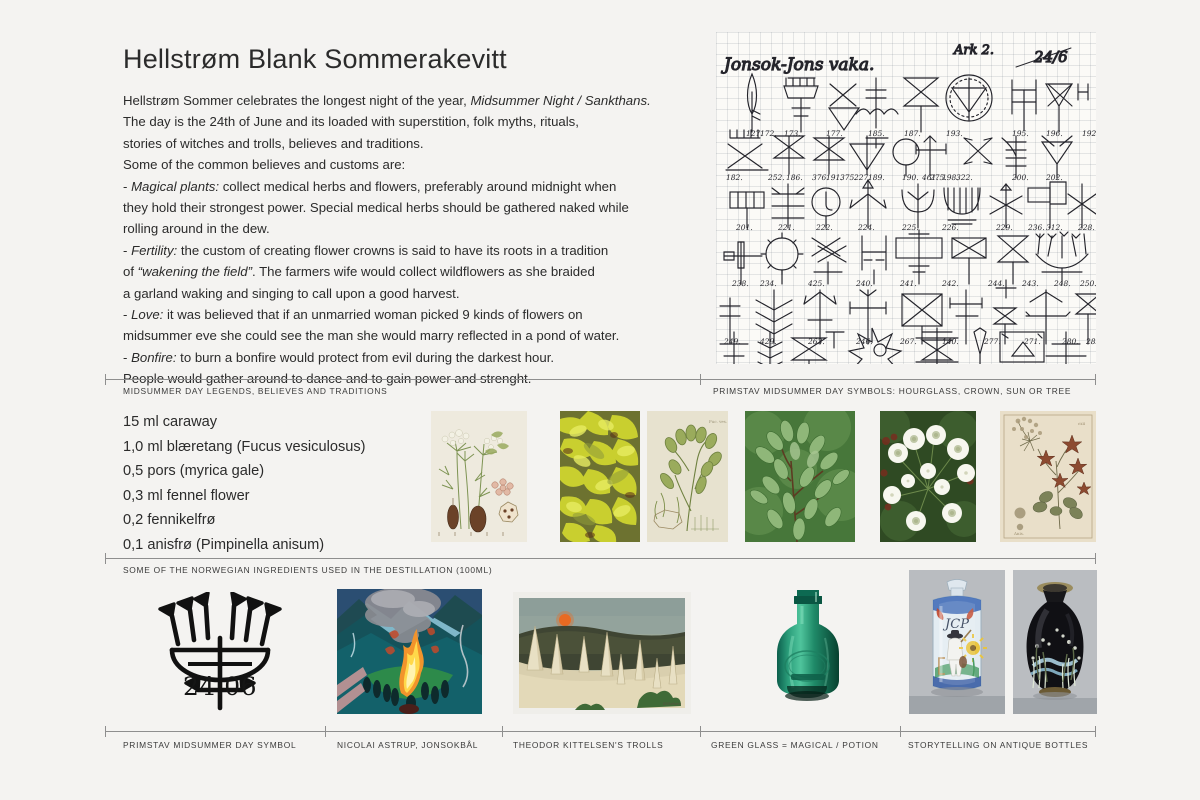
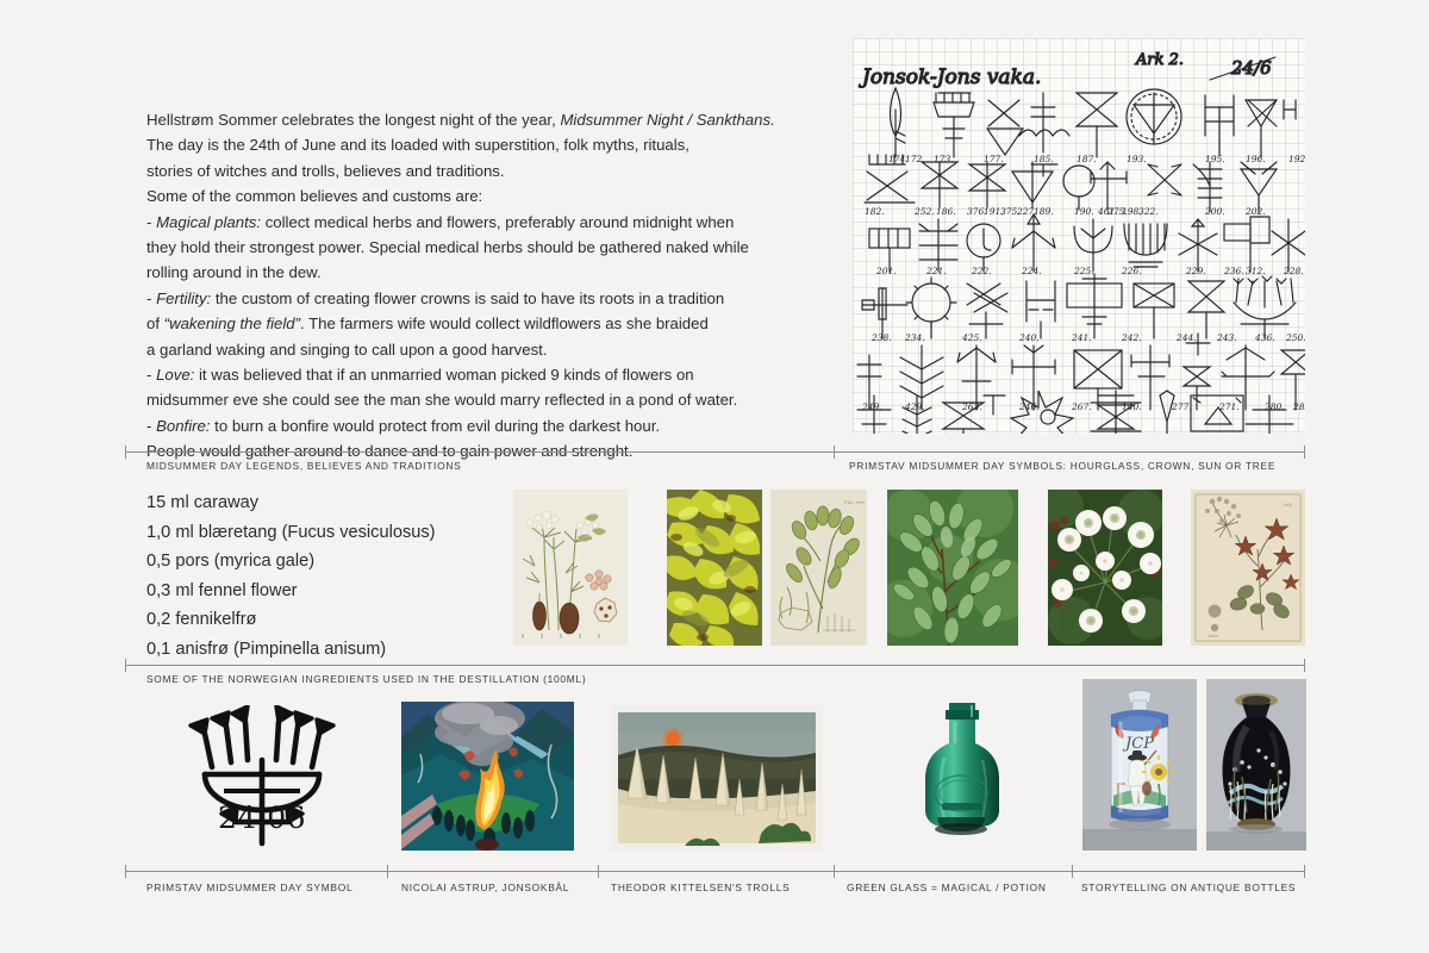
- Hellstrøm Blank Sommerakevitt
  Hellstrøm Sommer celebrates the longest night of the year, Midsummer Night / Sankthans.
  The day is the 24th of June and its loaded with superstition, folk myths, rituals,
  stories of witches and trolls, believes and traditions.
  Some of the common believes and customs are:
  - Magical plants: collect medical herbs and flowers, preferably around midnight when
  they hold their strongest power. Special medical herbs should be gathered naked while
  rolling around in the dew.
  - Fertility: the custom of creating flower crowns is said to have its roots in a tradition
  of “wakening the field”. The farmers wife would collect wildflowers as she braided
  a garland waking and singing to call upon a good harvest.
  - Love: it was believed that if an unmarried woman picked 9 kinds of flowers on
  midsummer eve she could see the man she would marry reflected in a pond of water.
  - Bonfire: to burn a bonfire would protect from evil during the darkest hour.
  Jonsok-Jons vaka.
  Ark 2.
  24/6
- 127.
+ 174.
  172.
  173.
  177.
  185.
  187.
  193.
  195.
  196.
  192
  182.
  252.
  186.
  376.
  191.
  375.
  227.
  189.
  190.
  461.
  275.
  198.
  322.
  200.
  202.
  201.
  221.
  222.
  224.
  225.
  226.
  229.
  236.
  312.
  228.
  238.
  234.
  425.
  240.
  241.
  242.
  244.
  243.
- 248.
+ 436.
  250.
  249.
  429.
  263.
  246.
  267.
  140.
  277.
  271.
  280.
  MIDSUMMER DAY LEGENDS, BELIEVES AND TRADITIONS
  PRIMSTAV MIDSUMMER DAY SYMBOLS: HOURGLASS, CROWN, SUN OR TREE
  15 ml caraway
  1,0 ml blæretang (Fucus vesiculosus)
  0,5 pors (myrica gale)
  0,3 ml fennel flower
  0,2 fennikelfrø
  0,1 anisfrø (Pimpinella anisum)
  SOME OF THE NORWEGIAN INGREDIENTS USED IN THE DESTILLATION (100ML)
  24.06
  JCP
  PRIMSTAV MIDSUMMER DAY SYMBOL
  NICOLAI ASTRUP, JONSOKBÅL
  THEODOR KITTELSEN'S TROLLS
  GREEN GLASS = MAGICAL / POTION
  STORYTELLING ON ANTIQUE BOTTLES
